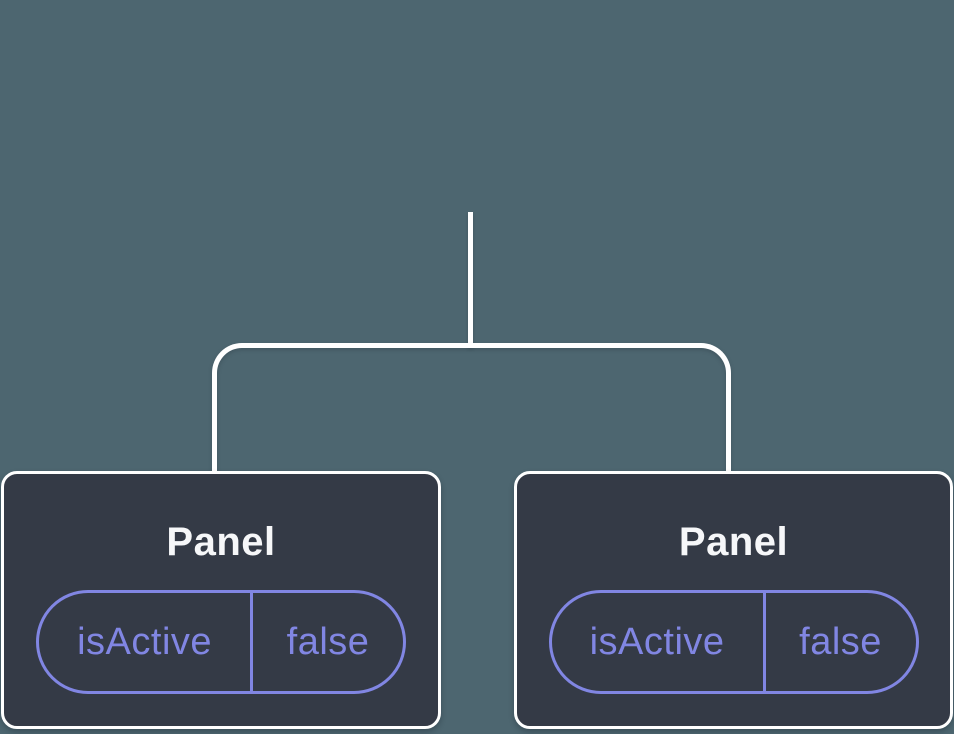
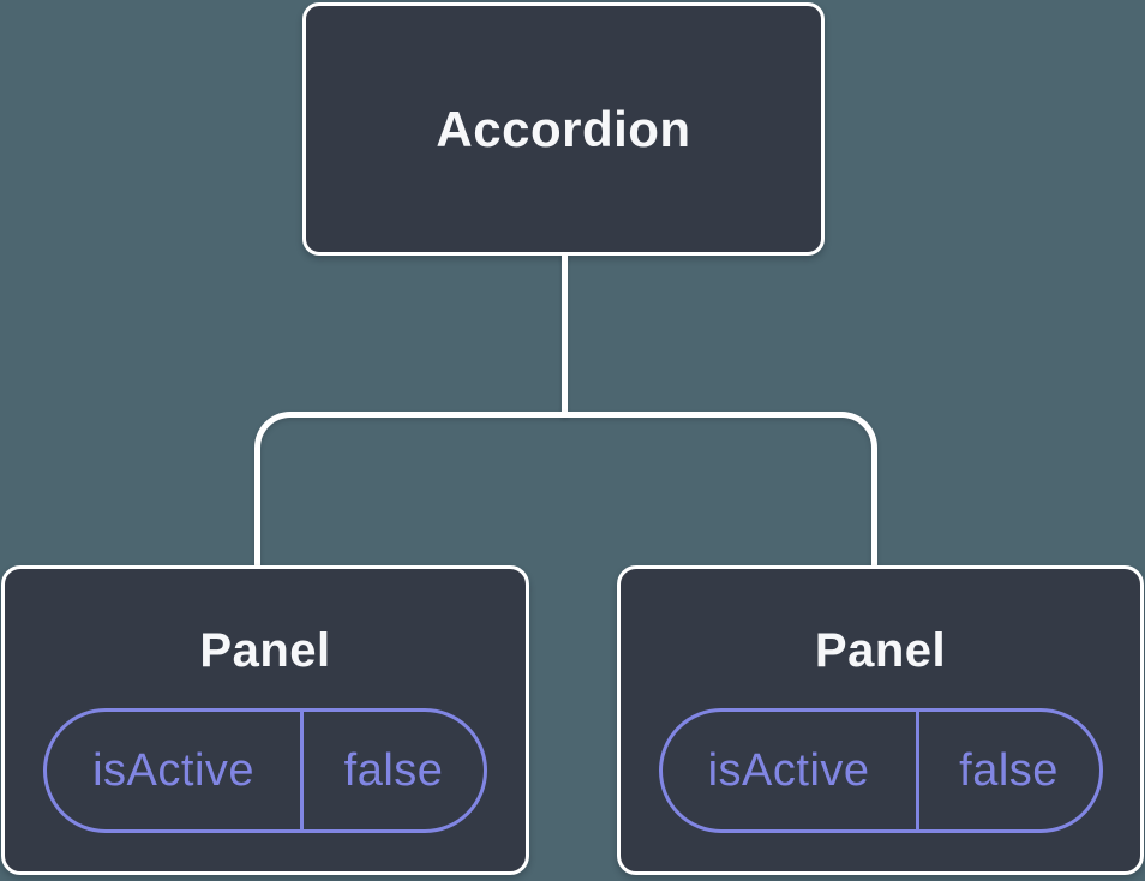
+ Accordion
  Panel
  isActive
  false
  Panel
  isActive
  false
